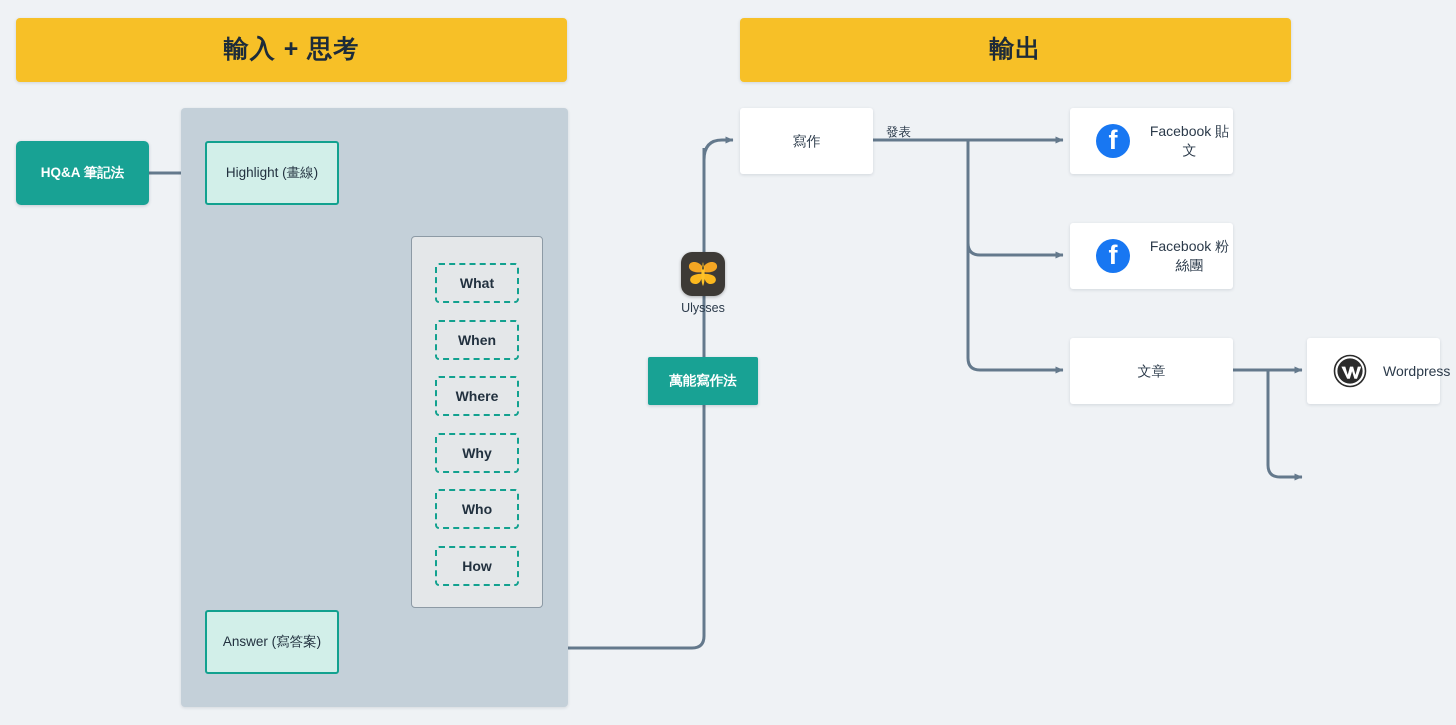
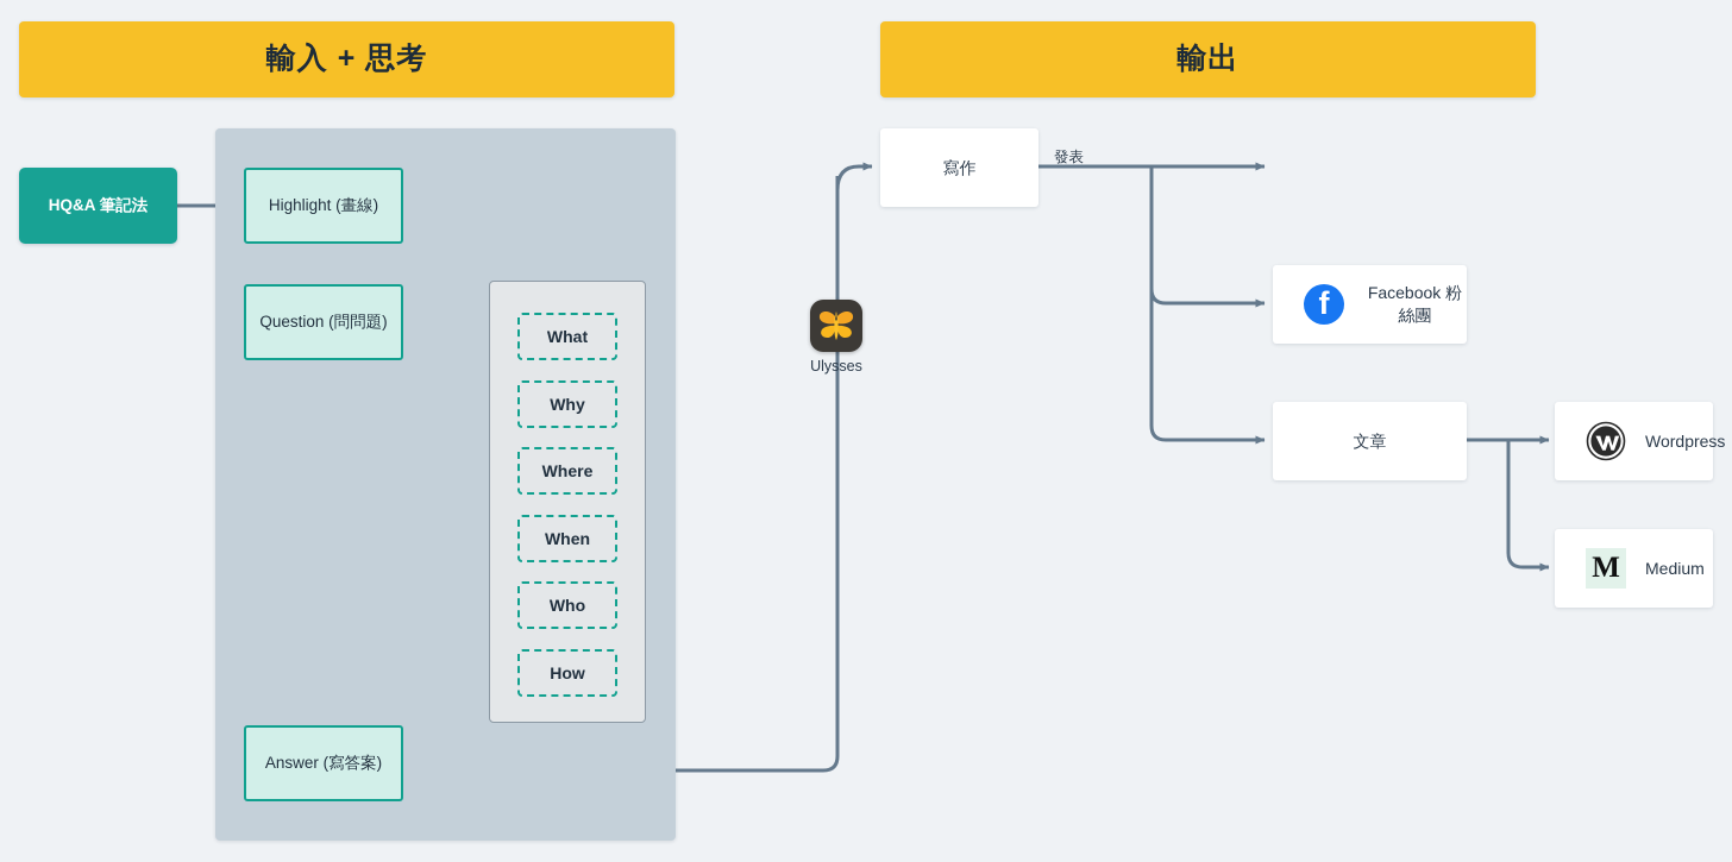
  輸入 + 思考
  輸出
  HQ&A 筆記法
  Highlight (畫線)
+ Question (問問題)
  Answer (寫答案)
  What
- When
+ Why
  Where
- Why
+ When
  Who
  How
  Ulysses
- 萬能寫作法
  寫作
  發表
- Facebook 貼文
  Facebook 粉絲團
  文章
  Wordpress
+ M
+ Medium
